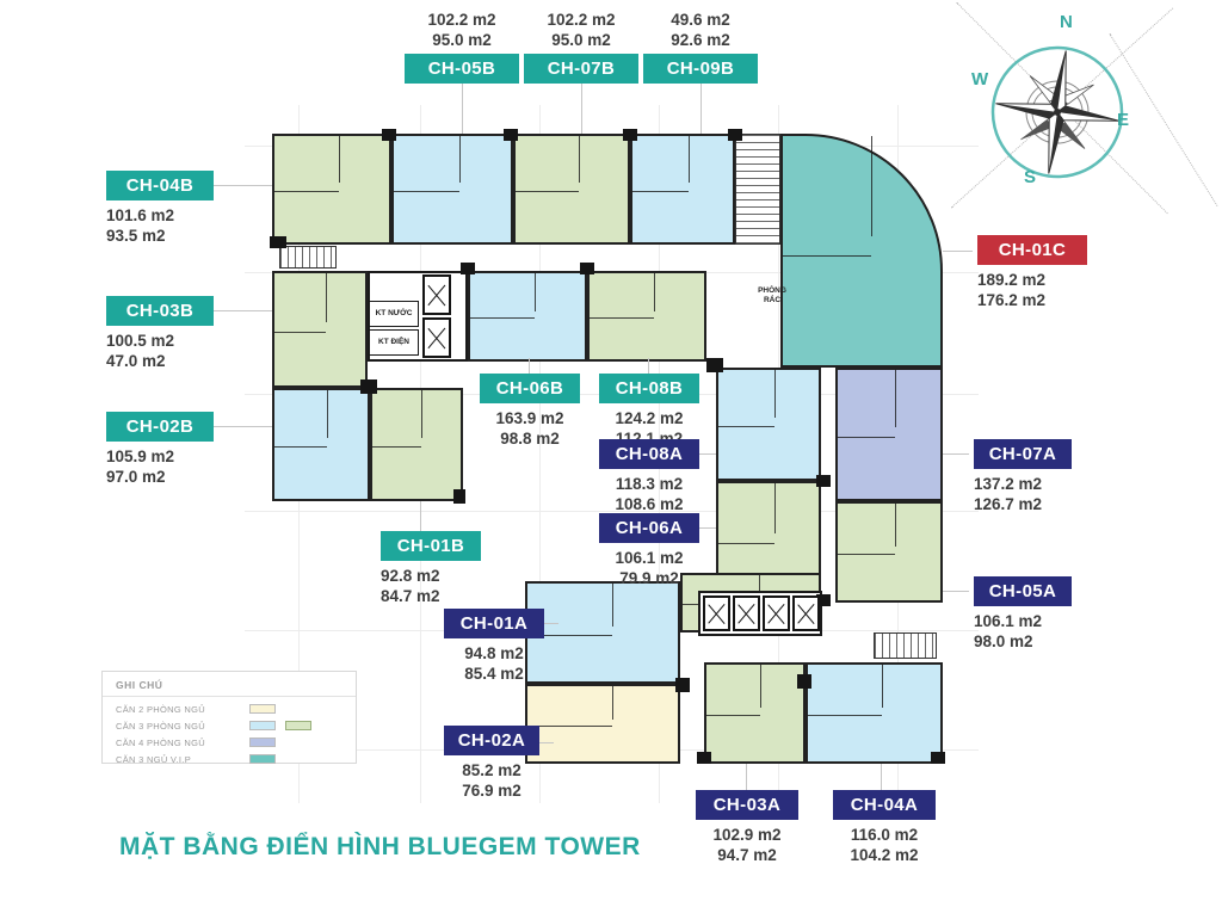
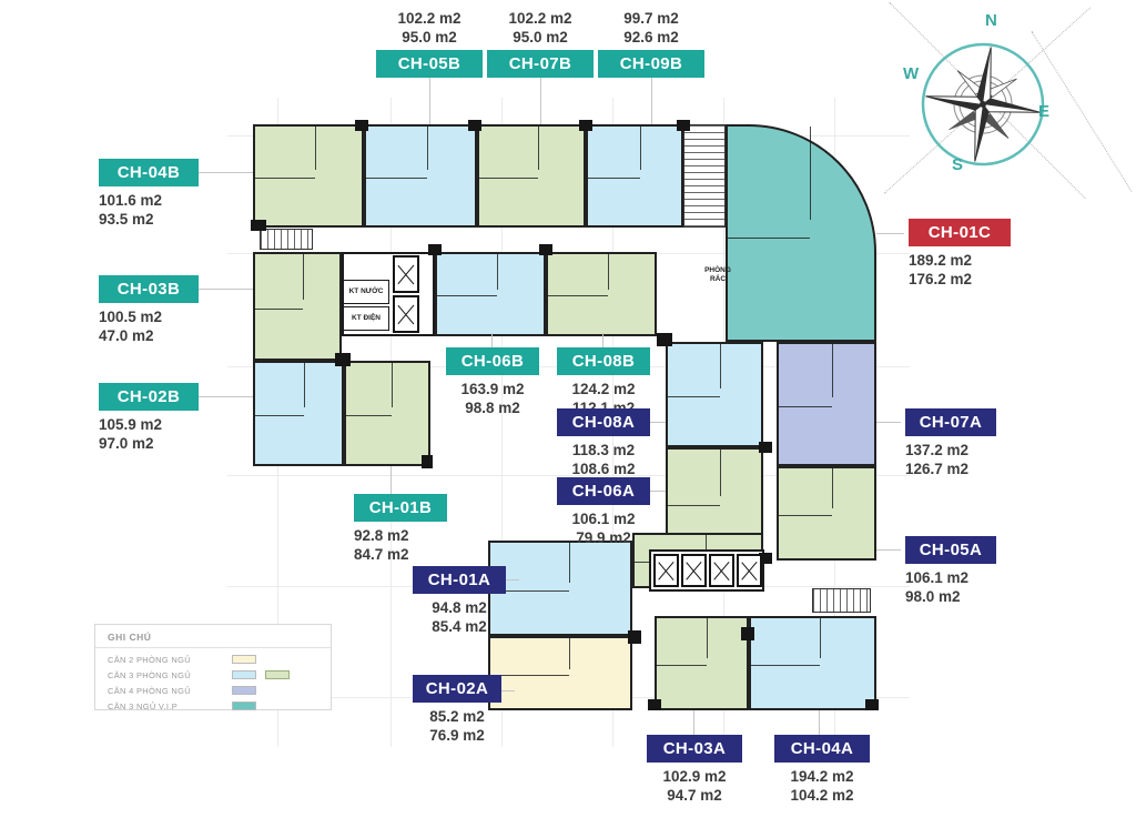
  102.2 m2
  95.0 m2
  CH-05B
  102.2 m2
  95.0 m2
  CH-07B
- 49.6 m2
+ 99.7 m2
  92.6 m2
  CH-09B
  CH-04B
  101.6 m2
  93.5 m2
  CH-03B
  100.5 m2
  47.0 m2
  CH-02B
  105.9 m2
  97.0 m2
  CH-01C
  189.2 m2
  176.2 m2
  CH-07A
  137.2 m2
  126.7 m2
  CH-05A
  106.1 m2
  98.0 m2
  CH-06B
  163.9 m2
  98.8 m2
  CH-08B
  124.2 m2
  CH-08A
  118.3 m2
  108.6 m2
  CH-06A
  106.1 m2
  79.9 m2
  CH-01B
  92.8 m2
  84.7 m2
  CH-01A
  94.8 m2
  85.4 m2
  CH-02A
  85.2 m2
  76.9 m2
  CH-03A
  102.9 m2
  94.7 m2
  CH-04A
- 116.0 m2
+ 194.2 m2
  104.2 m2
  GHI CHÚ
  CĂN 2 PHÒNG NGỦ
  CĂN 3 PHÒNG NGỦ
  CĂN 4 PHÒNG NGỦ
  CĂN 3 NGỦ V.I.P
- MẶT BẰNG ĐIỂN HÌNH BLUEGEM TOWER
  N
  W
  E
  S
